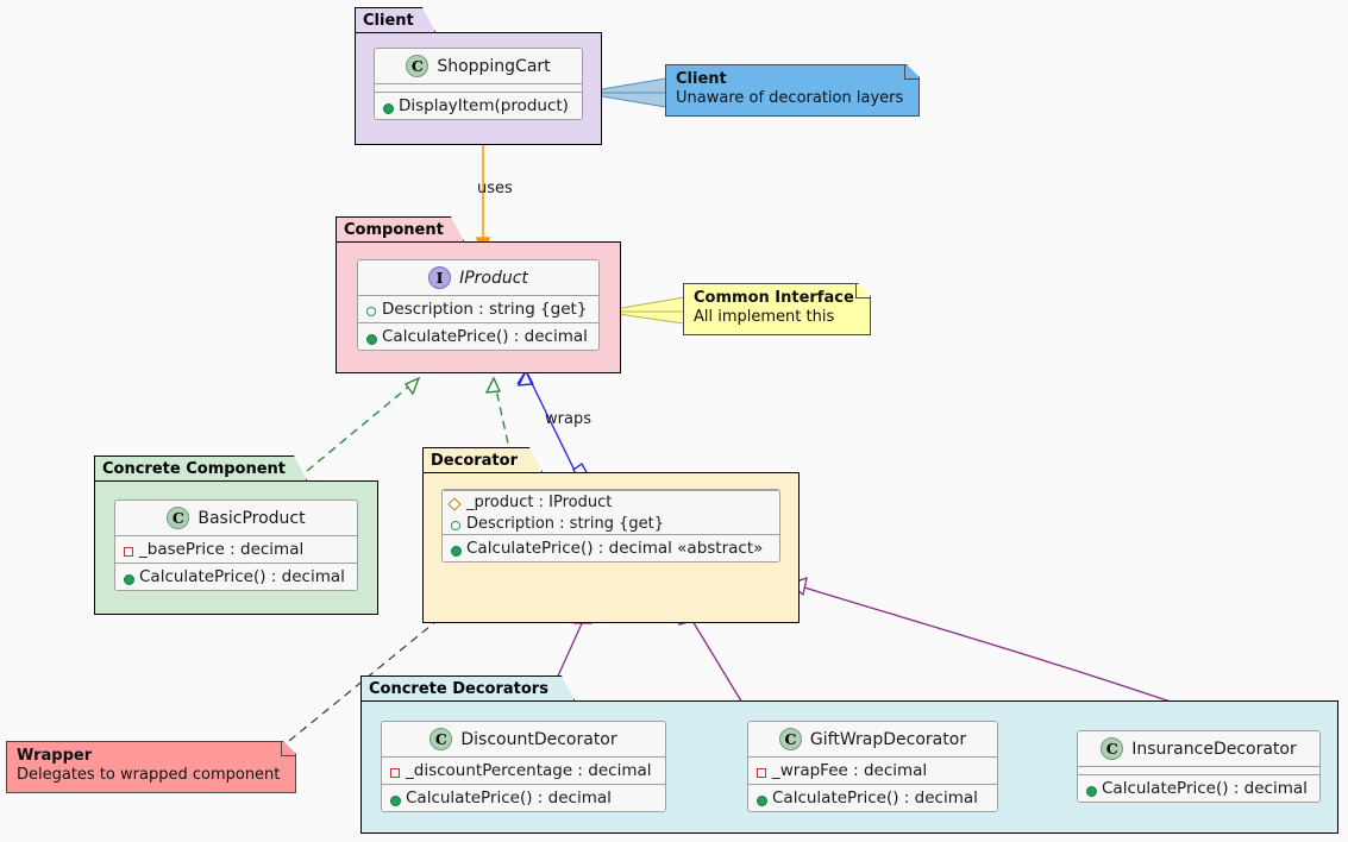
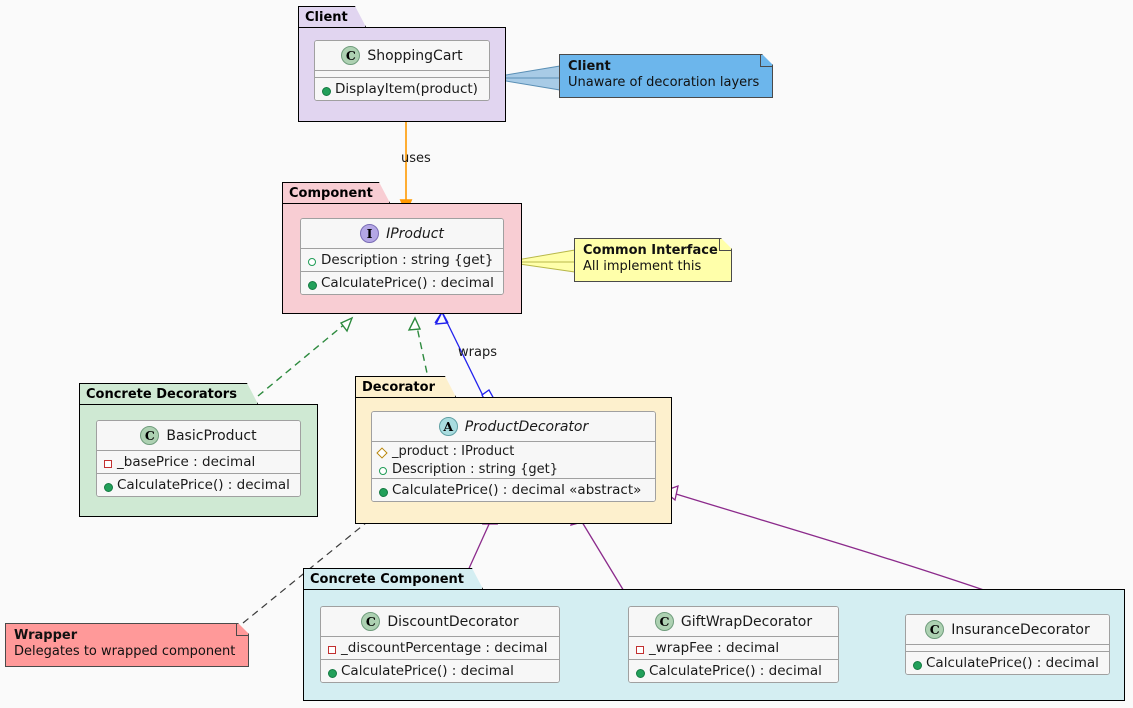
  uses
  wraps
  Client
  C
  ShoppingCart
  DisplayItem(product)
  Component
  I
  IProduct
  Description : string {get}
  CalculatePrice() : decimal
- Concrete Component
+ Concrete Decorators
  C
  BasicProduct
  _basePrice : decimal
  CalculatePrice() : decimal
  Decorator
+ A
+ ProductDecorator
  _product : IProduct
  Description : string {get}
  CalculatePrice() : decimal «abstract»
- Concrete Decorators
+ Concrete Component
  C
  DiscountDecorator
  _discountPercentage : decimal
  CalculatePrice() : decimal
  C
  GiftWrapDecorator
  _wrapFee : decimal
  CalculatePrice() : decimal
  C
  InsuranceDecorator
  CalculatePrice() : decimal
  Client
  Unaware of decoration layers
  Common Interface
  All implement this
  Wrapper
  Delegates to wrapped component
